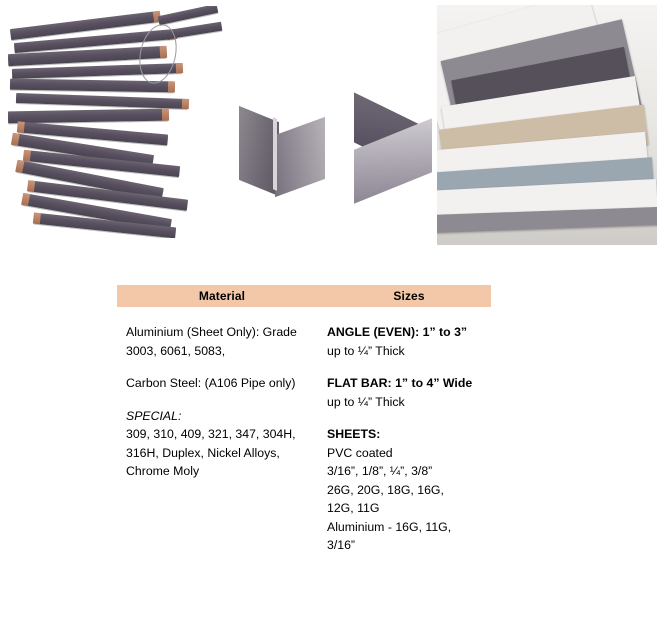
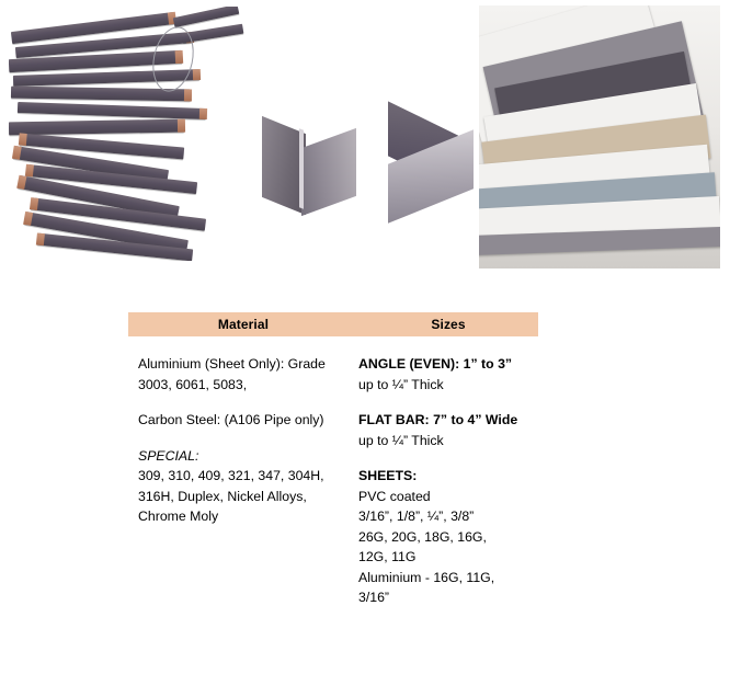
  Material
  Sizes
  Aluminium (Sheet Only): Grade
  3003, 6061, 5083,
  Carbon Steel: (A106 Pipe only)
  SPECIAL:
  309, 310, 409, 321, 347, 304H,
  316H, Duplex, Nickel Alloys,
  Chrome Moly
  ANGLE (EVEN): 1” to 3”
  up to ¼” Thick
- FLAT BAR: 1” to 4” Wide
+ FLAT BAR: 7” to 4” Wide
  up to ¼” Thick
  SHEETS:
  PVC coated
  3/16”, 1/8”, ¼”, 3/8”
  26G, 20G, 18G, 16G,
  12G, 11G
  Aluminium - 16G, 11G,
  3/16”
